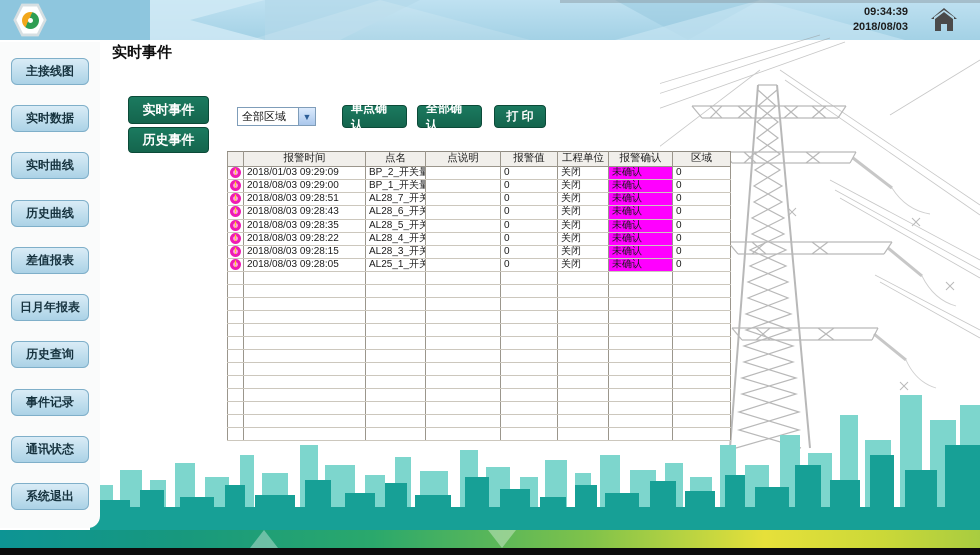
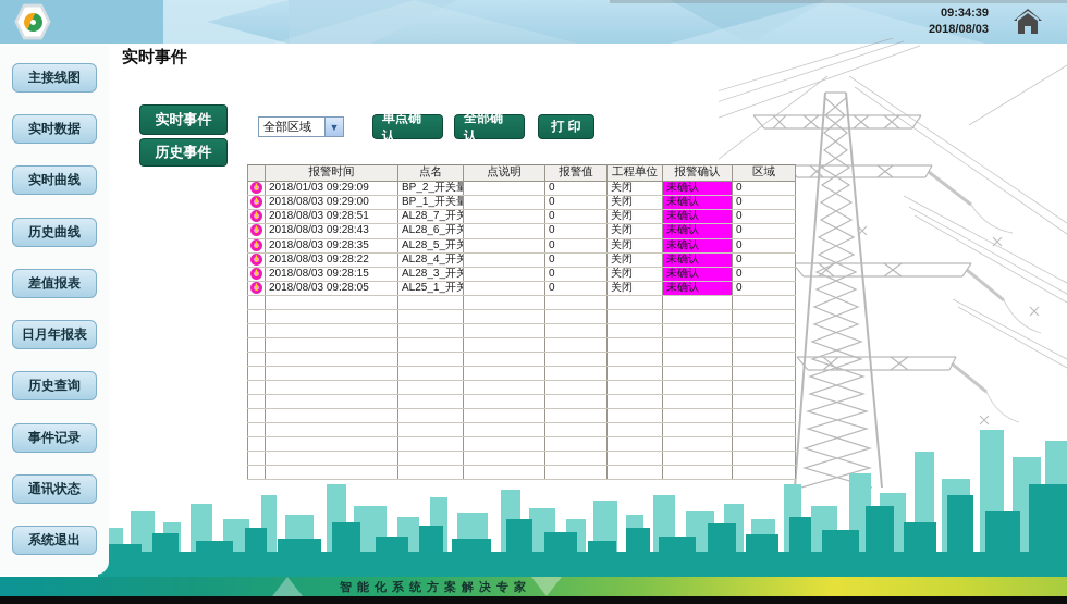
  09:34:39
  2018/08/03
  主接线图
  实时数据
  实时曲线
  历史曲线
  差值报表
  日月年报表
  历史查询
  事件记录
  通讯状态
  系统退出
  实时事件
  实时事件
  历史事件
  全部区域
  ▼
  单点确认
  全部确认
  打 印
  	报警时间	点名	点说明	报警值	工程单位	报警确认	区域
  !	2018/01/03 09:29:09	BP_2_开关量		0	关闭	未确认	0
  !	2018/08/03 09:29:00	BP_1_开关量		0	关闭	未确认	0
  !	2018/08/03 09:28:51	AL28_7_开关		0	关闭	未确认	0
  !	2018/08/03 09:28:43	AL28_6_开关		0	关闭	未确认	0
  !	2018/08/03 09:28:35	AL28_5_开关		0	关闭	未确认	0
  !	2018/08/03 09:28:22	AL28_4_开关		0	关闭	未确认	0
  !	2018/08/03 09:28:15	AL28_3_开关		0	关闭	未确认	0
  !	2018/08/03 09:28:05	AL25_1_开关		0	关闭	未确认	0
+ 智能化系统方案解决专家
